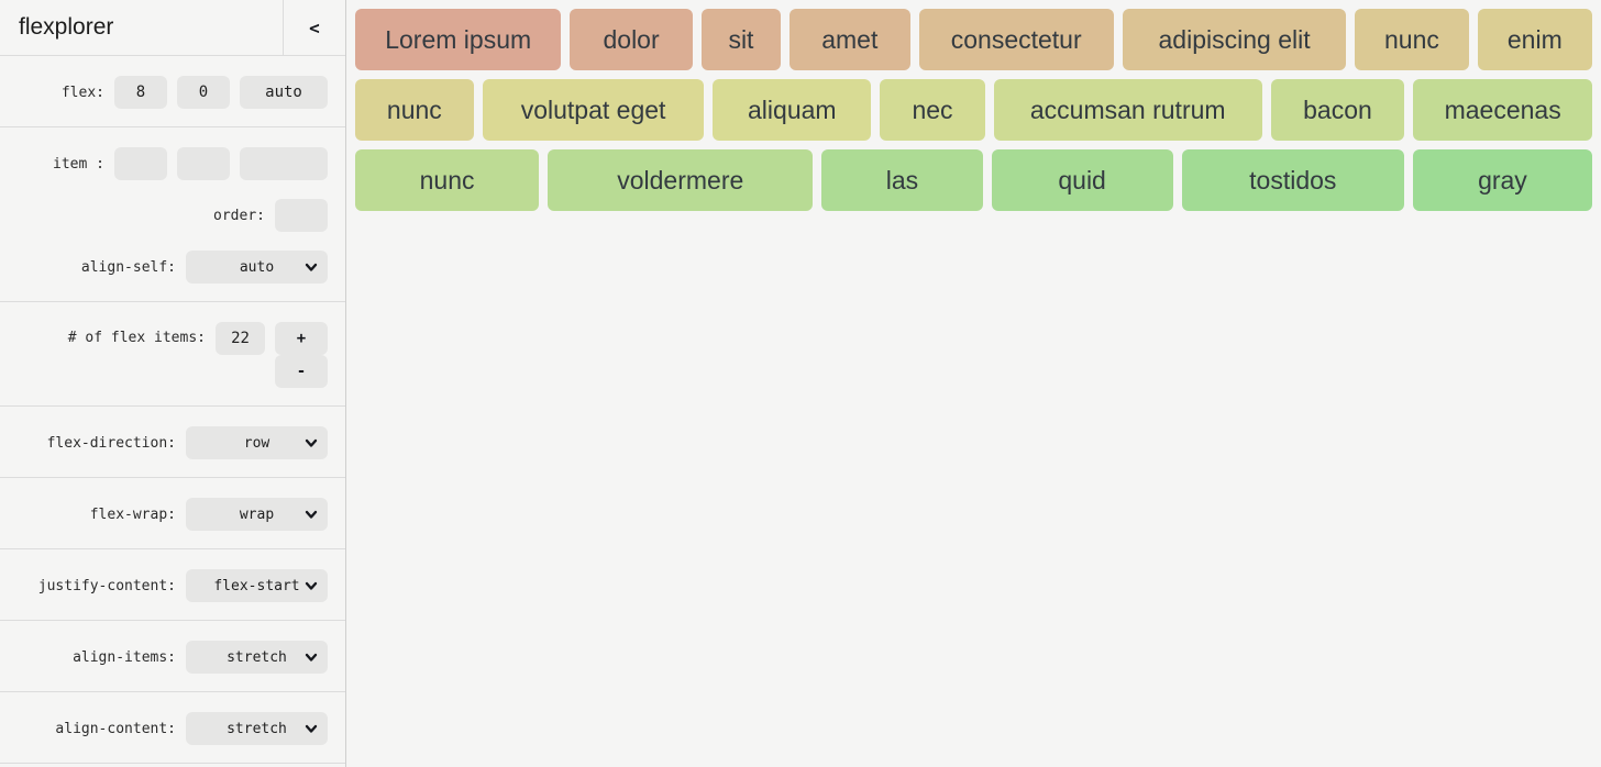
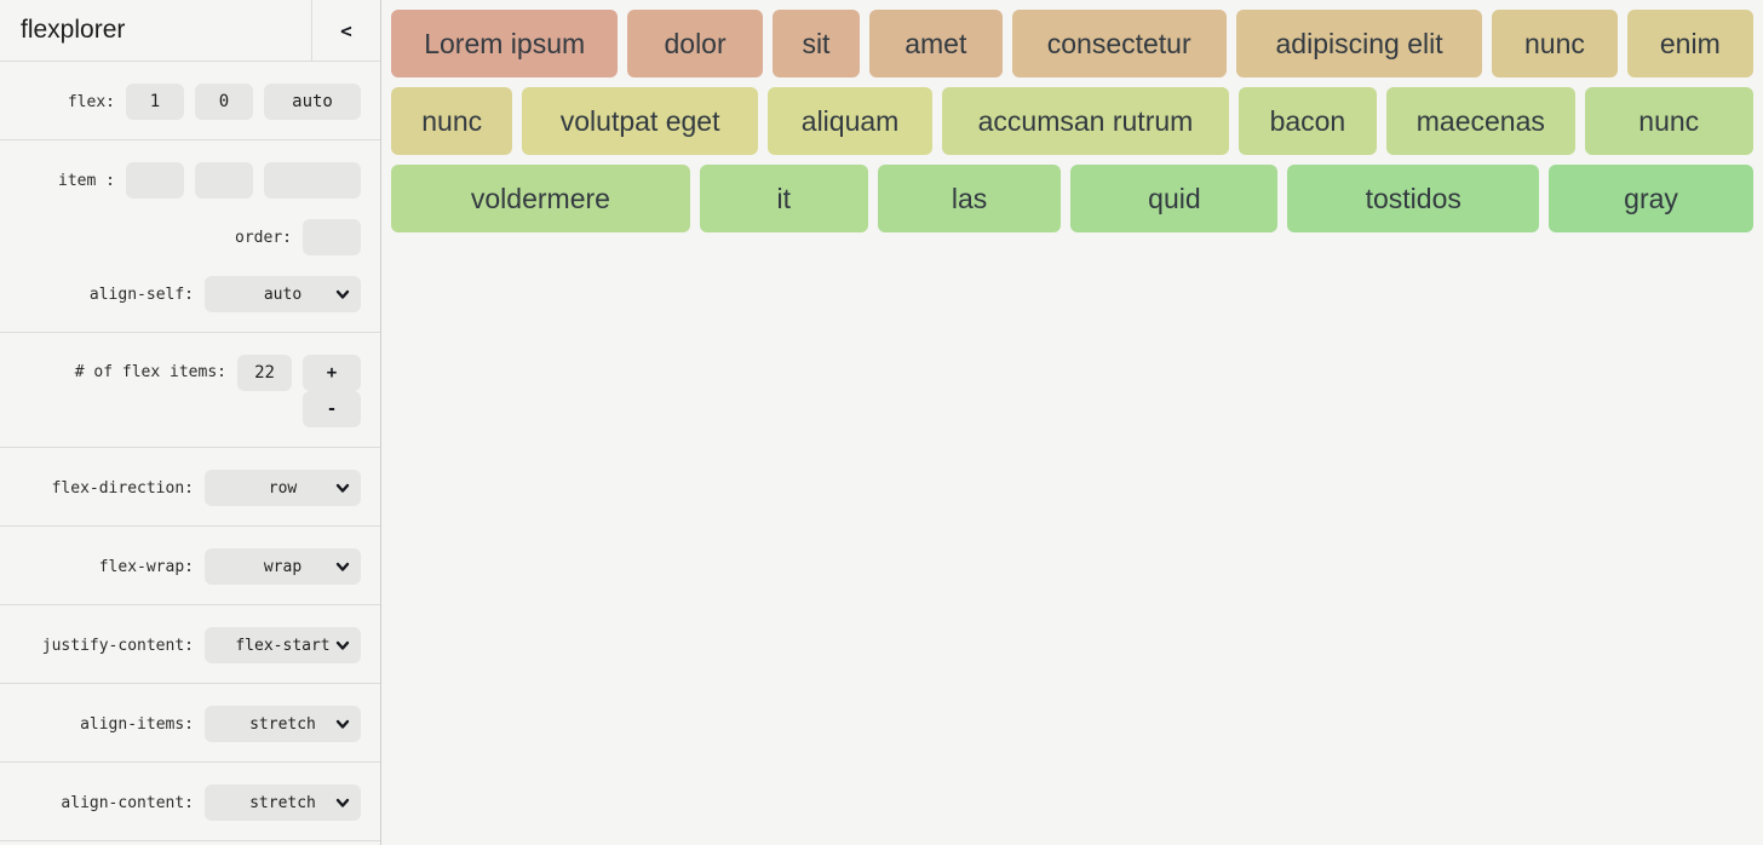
  flexplorer
  <
  flex:
- 8
+ 1
  0
  auto
  item :
  order:
  align-self:
  auto
  # of flex items:
  22
  +
  -
  flex-direction:
  row
  flex-wrap:
  wrap
  justify-content:
  flex-start
  align-items:
  stretch
  align-content:
  stretch
  Lorem ipsum
  dolor
  sit
  amet
  consectetur
  adipiscing elit
  nunc
  enim
  nunc
  volutpat eget
  aliquam
- nec
  accumsan rutrum
  bacon
  maecenas
  nunc
  voldermere
+ it
  las
  quid
  tostidos
  gray
